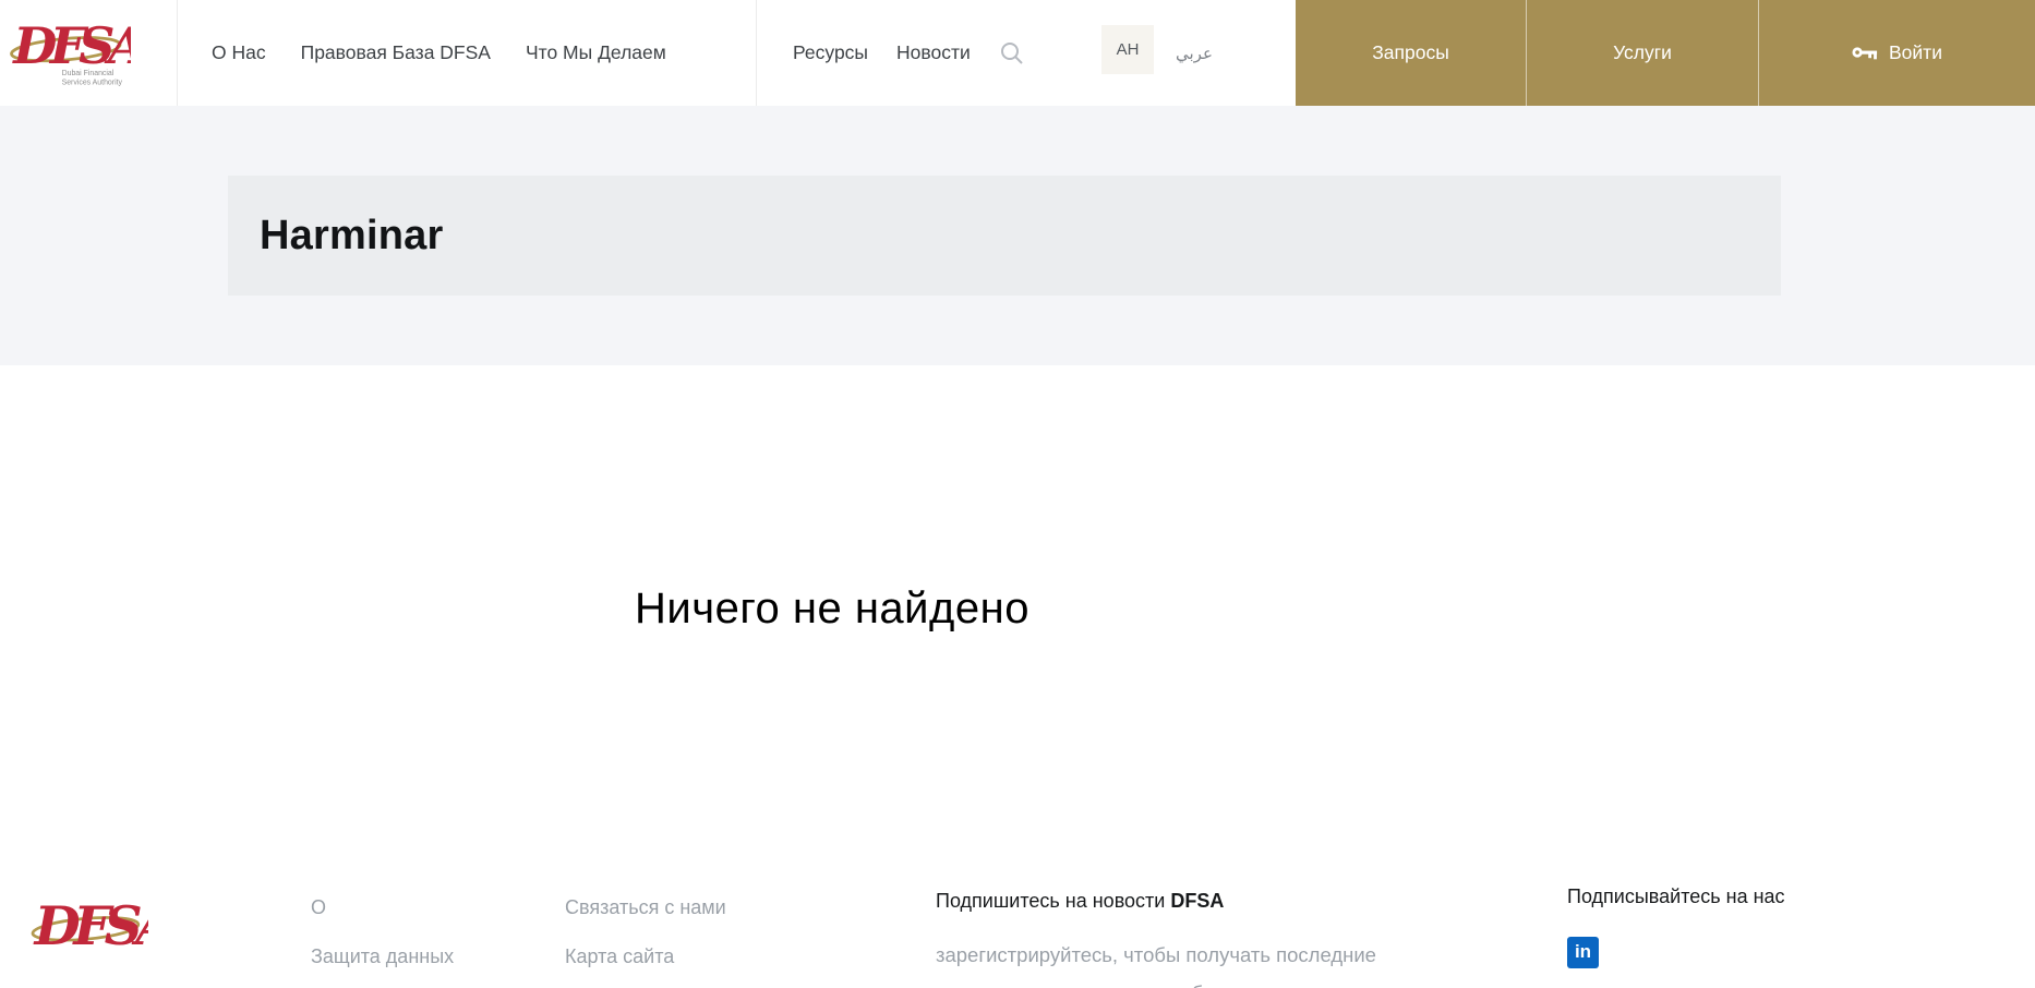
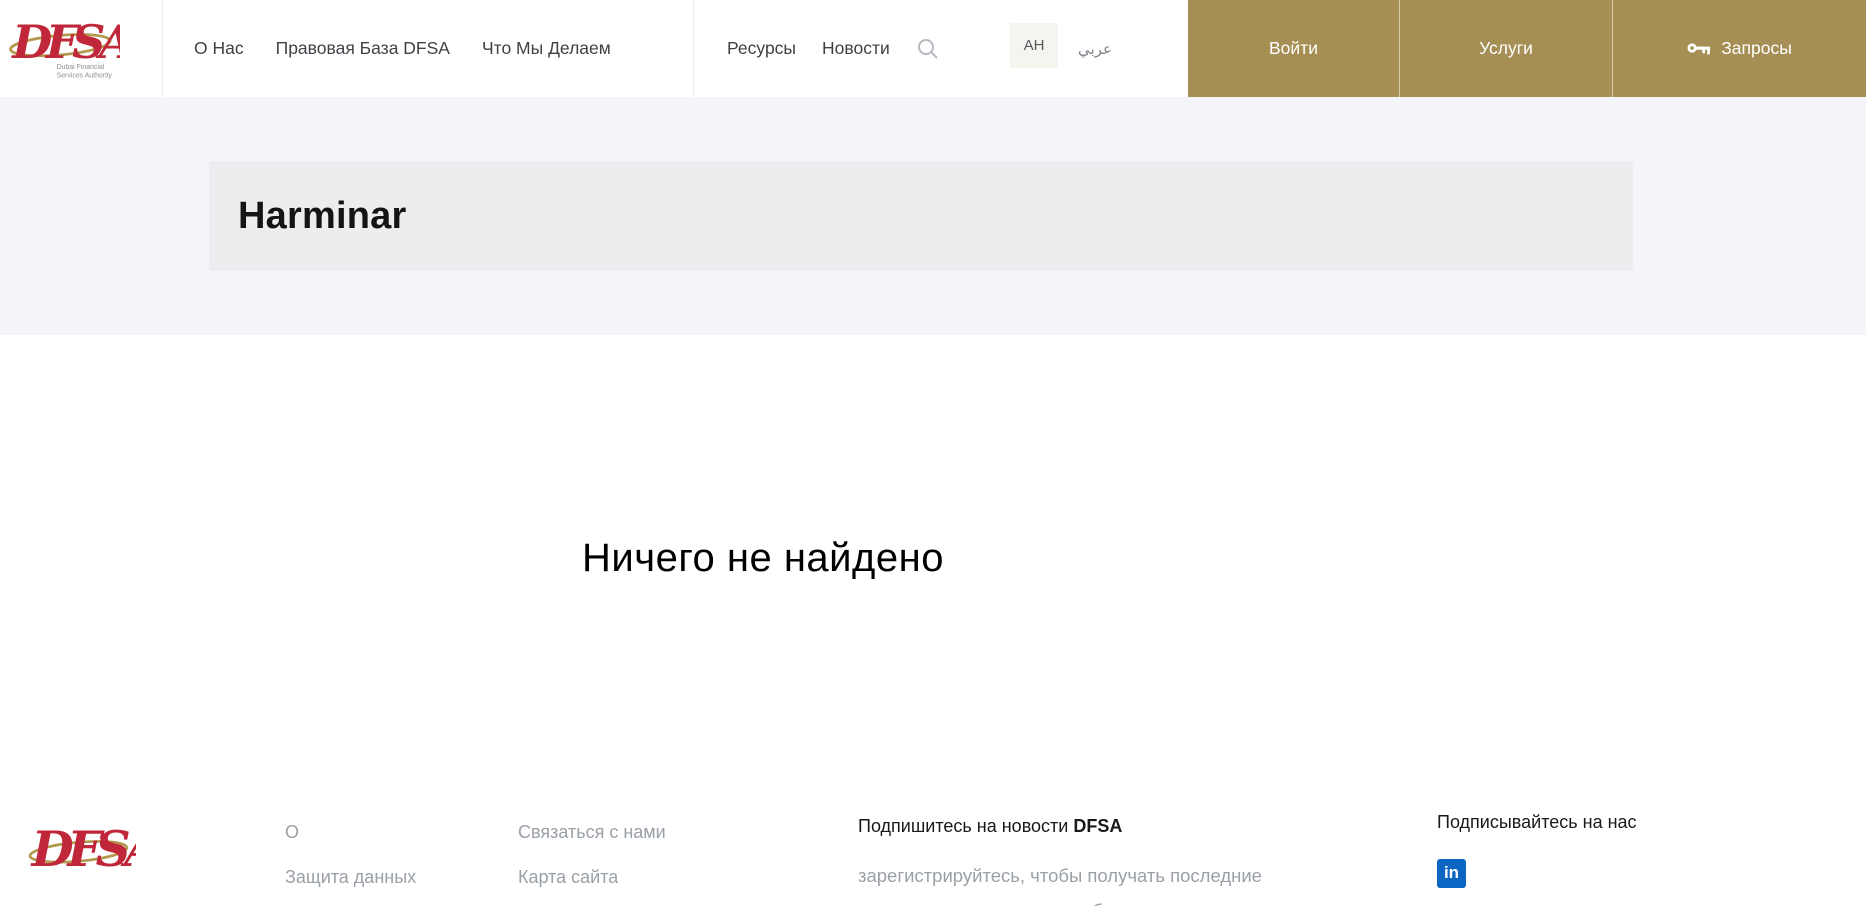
  DFSA
  О Нас
  Правовая База DFSA
  Что Мы Делаем
  Ресурсы
  Новости
  АН
  عربي
- Запросы
+ Войти
  Услуги
- Войти
+ Запросы
  Harminar
  Ничего не найдено
  DFS
  О
  Защита данных
  Связаться с нами
  Карта сайта
  Подпишитесь на новости DFSA
  зарегистрируйтесь, чтобы получать последние
  Подписывайтесь на нас
  in
